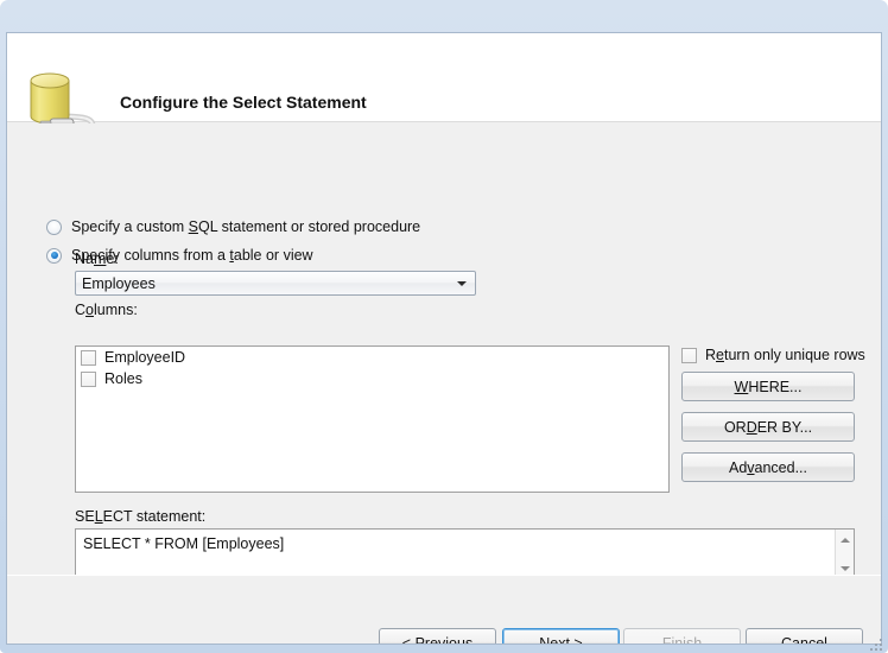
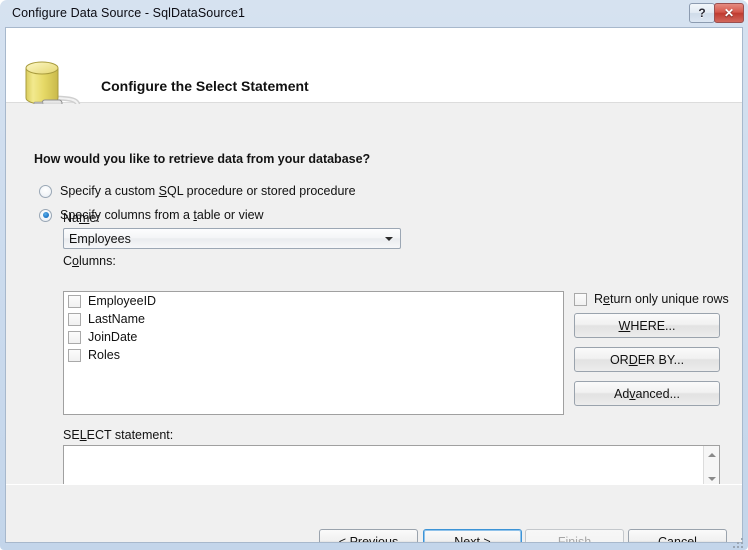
+ Configure Data Source - SqlDataSource1
+ ?
+ ✕
  Configure the Select Statement
+ How would you like to retrieve data from your database?
- Specify a custom SQL statement or stored procedure
+ Specify a custom SQL procedure or stored procedure
  Specify columns from a table or view
  Name:
  Employees
  Columns:
  EmployeeID
+ LastName
+ JoinDate
  Roles
  Return only unique rows
  WHERE...
  ORDER BY...
  Advanced...
  SELECT statement:
- SELECT * FROM [Employees]
  < Previous
  Next >
  Finish
  Cancel
